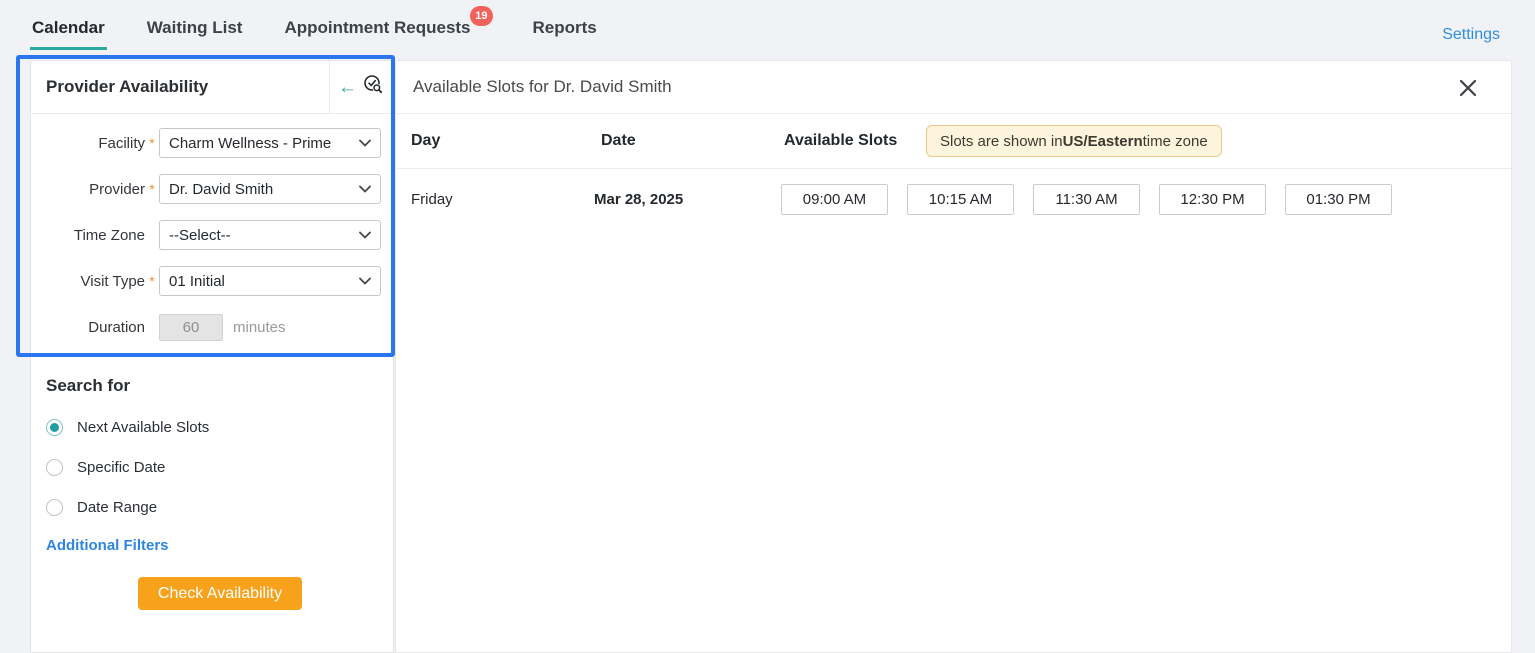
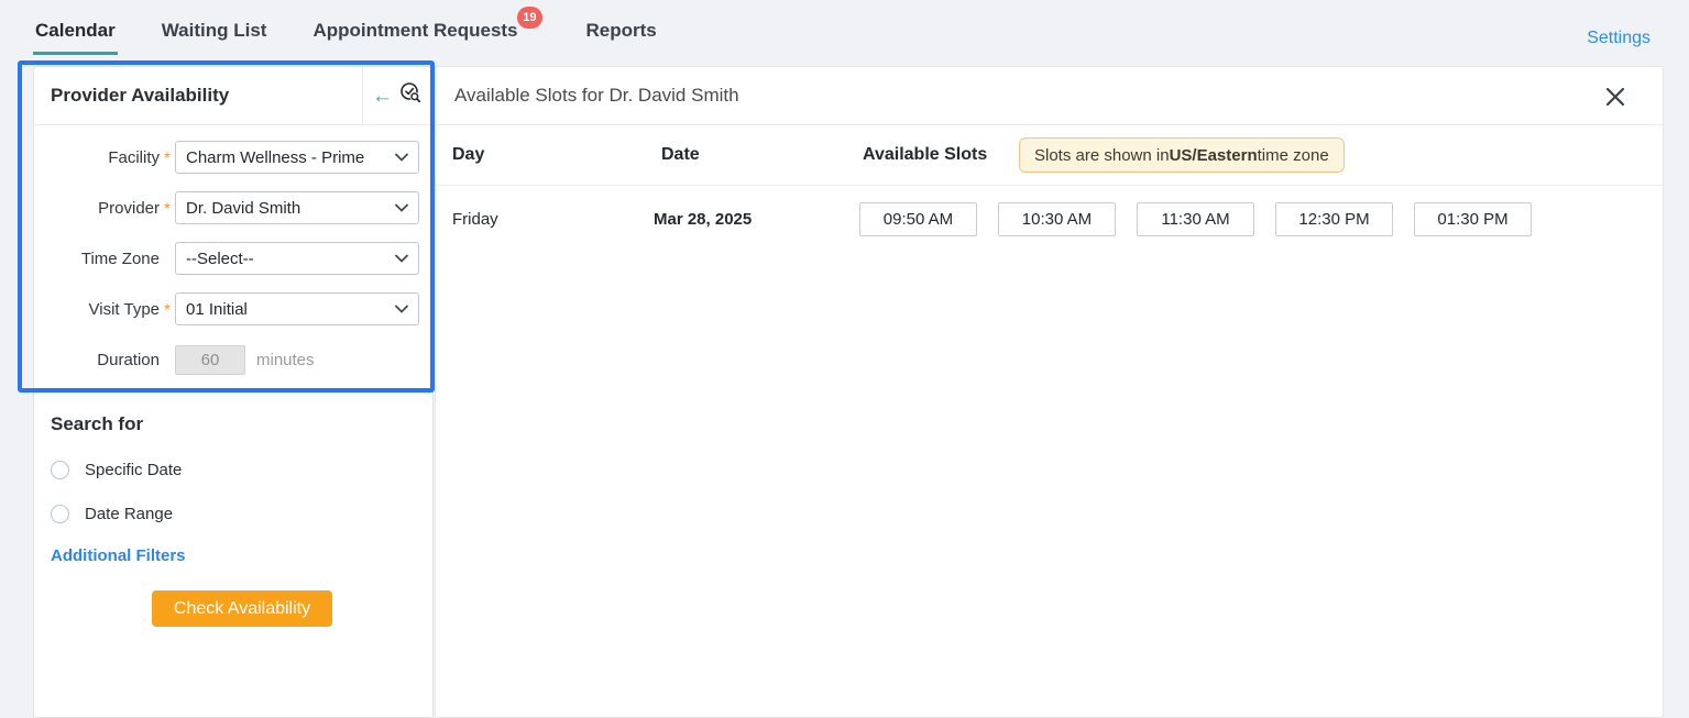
  Calendar
  Waiting List
  Appointment Requests
  19
  Reports
  Settings
  Provider Availability
  ←
  Facility
  *
  Charm Wellness - Prime
  Provider
  *
  Dr. David Smith
  Time Zone
  --Select--
  Visit Type
  *
  01 Initial
  Duration
  60
  minutes
  Search for
- Next Available Slots
  Specific Date
  Date Range
  Additional Filters
  Check Availability
  Available Slots for Dr. David Smith
  Day
  Date
  Available Slots
  Slots are shown in
  US/Eastern
  time zone
  Friday
  Mar 28, 2025
- 09:00 AM
+ 09:50 AM
- 10:15 AM
+ 10:30 AM
  11:30 AM
  12:30 PM
  01:30 PM
